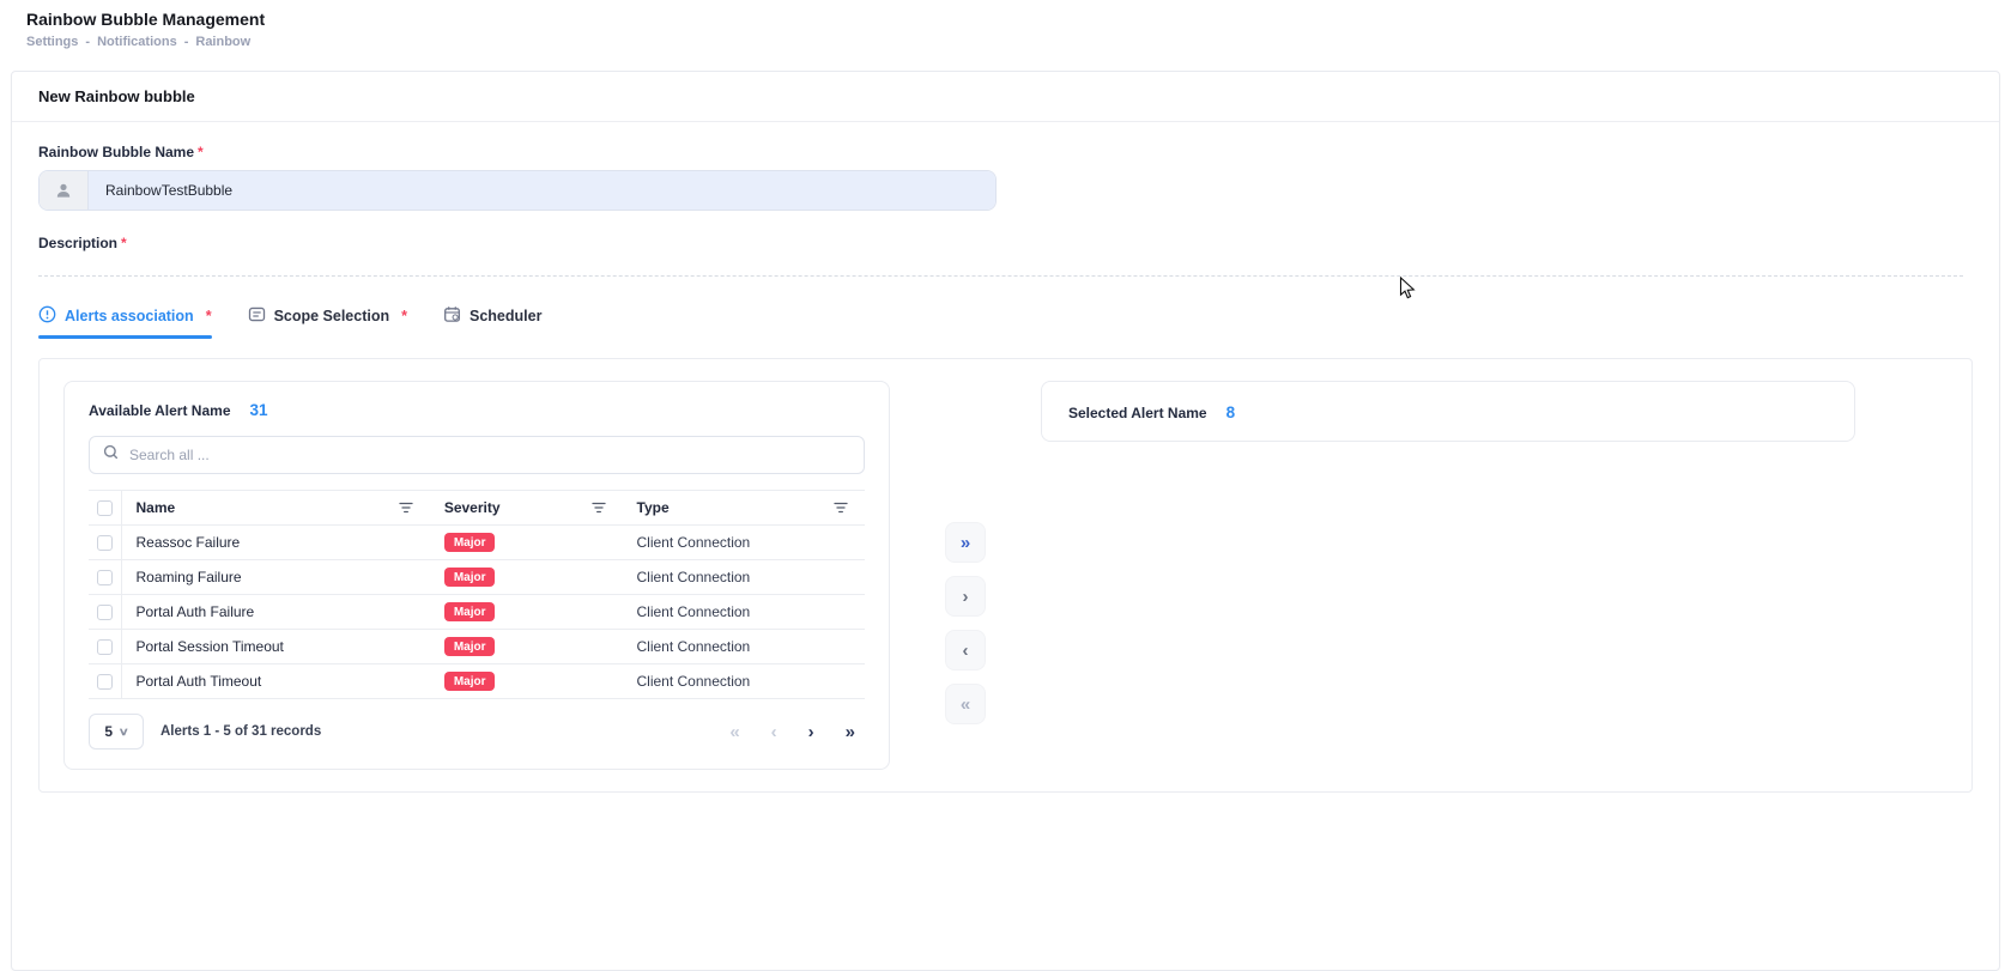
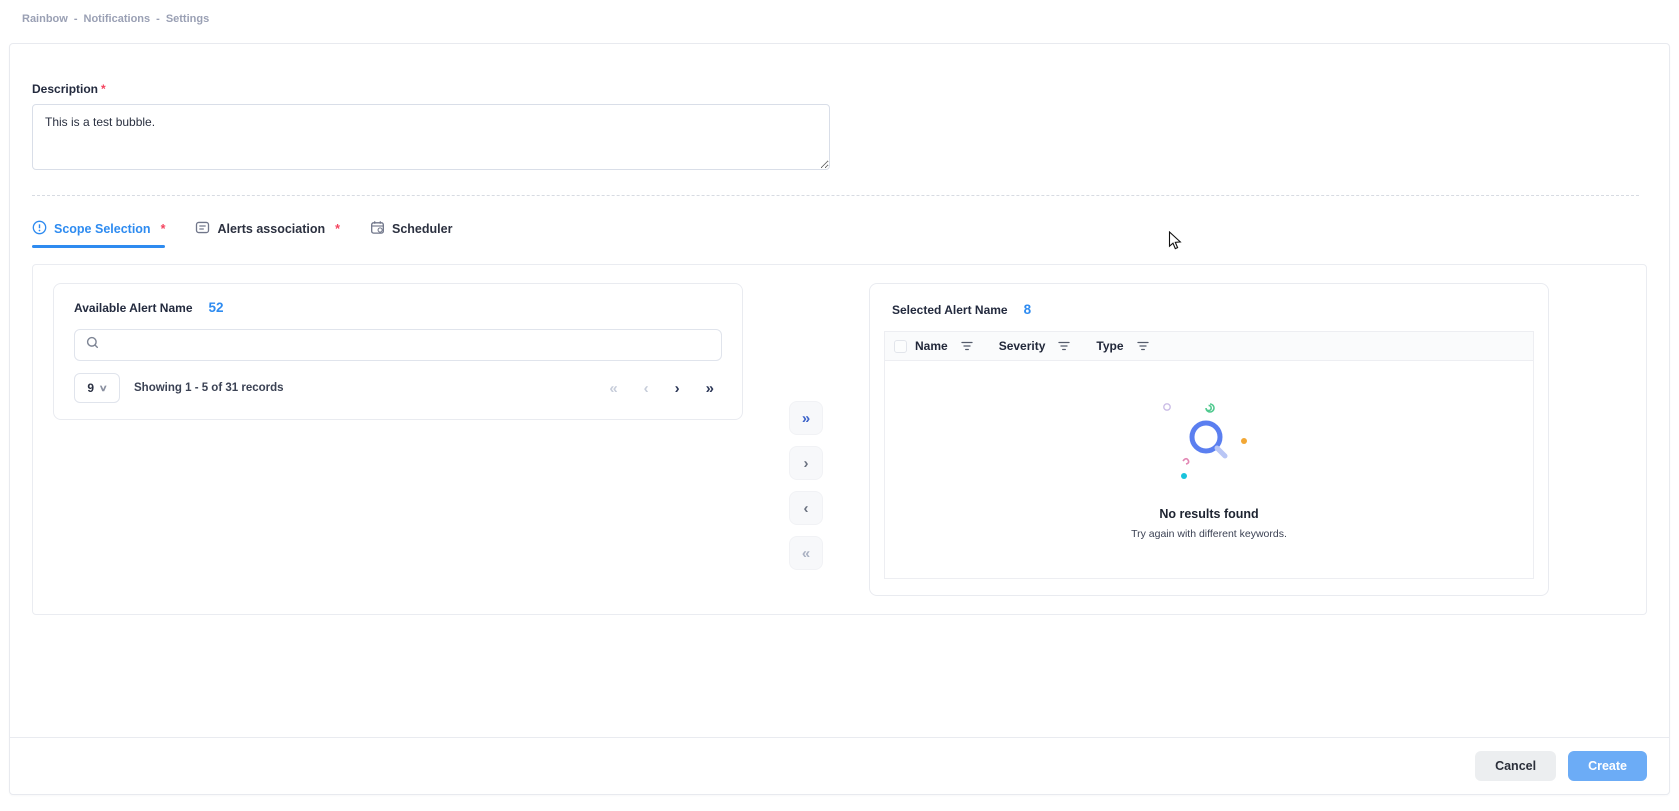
- Rainbow Bubble Management
- Settings
+ Rainbow
  -
  Notifications
  -
- Rainbow
+ Settings
- New Rainbow bubble
- Rainbow Bubble Name *
- RainbowTestBubble
  Description *
+ This is a test bubble.
- Alerts association
+ Scope Selection
  *
- Scope Selection
+ Alerts association
  *
  Scheduler
  Available Alert Name
- 31
+ 52
- Search all ...
- 	Name	Severity	Type
- 	Reassoc Failure	Major	Client Connection
- 	Roaming Failure	Major	Client Connection
- 	Portal Auth Failure	Major	Client Connection
- 	Portal Session Timeout	Major	Client Connection
- 	Portal Auth Timeout	Major	Client Connection
- 5
+ 9
  ∨
- Alerts 1 - 5 of 31 records
+ Showing 1 - 5 of 31 records
  «
  ‹
  ›
  »
  »
  ›
  ‹
  «
  Selected Alert Name
  8
+ Name
+ Severity
+ Type
+ No results found
+ Try again with different keywords.
+ Cancel
+ Create
